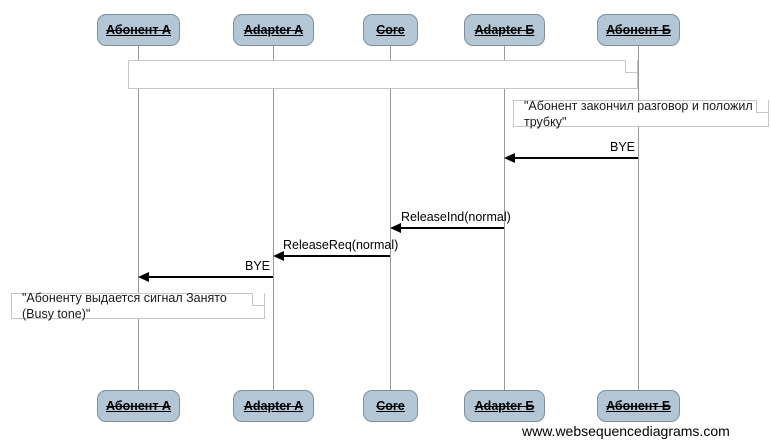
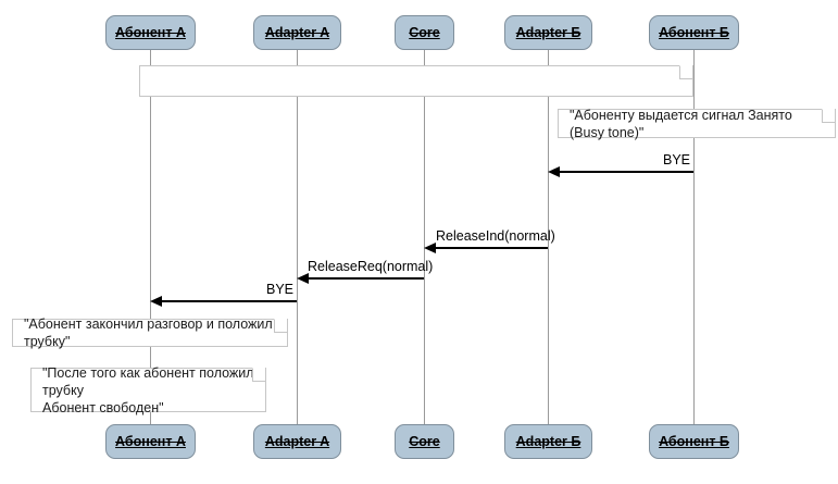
  Абонент А
  Adapter A
  Core
  Adapter Б
  Абонент Б
- "Абонент закончил разговор и положил трубку"
+ "Абоненту выдается сигнал Занято (Busy tone)"
  BYE
  ReleaseInd(normal)
  ReleaseReq(normal)
  BYE
- "Абоненту выдается сигнал Занято (Busy tone)"
+ "Абонент закончил разговор и положил трубку"
+ "После того как абонент положил трубку
+ Абонент свободен"
  Абонент А
  Adapter A
  Core
  Adapter Б
  Абонент Б
- www.websequencediagrams.com
